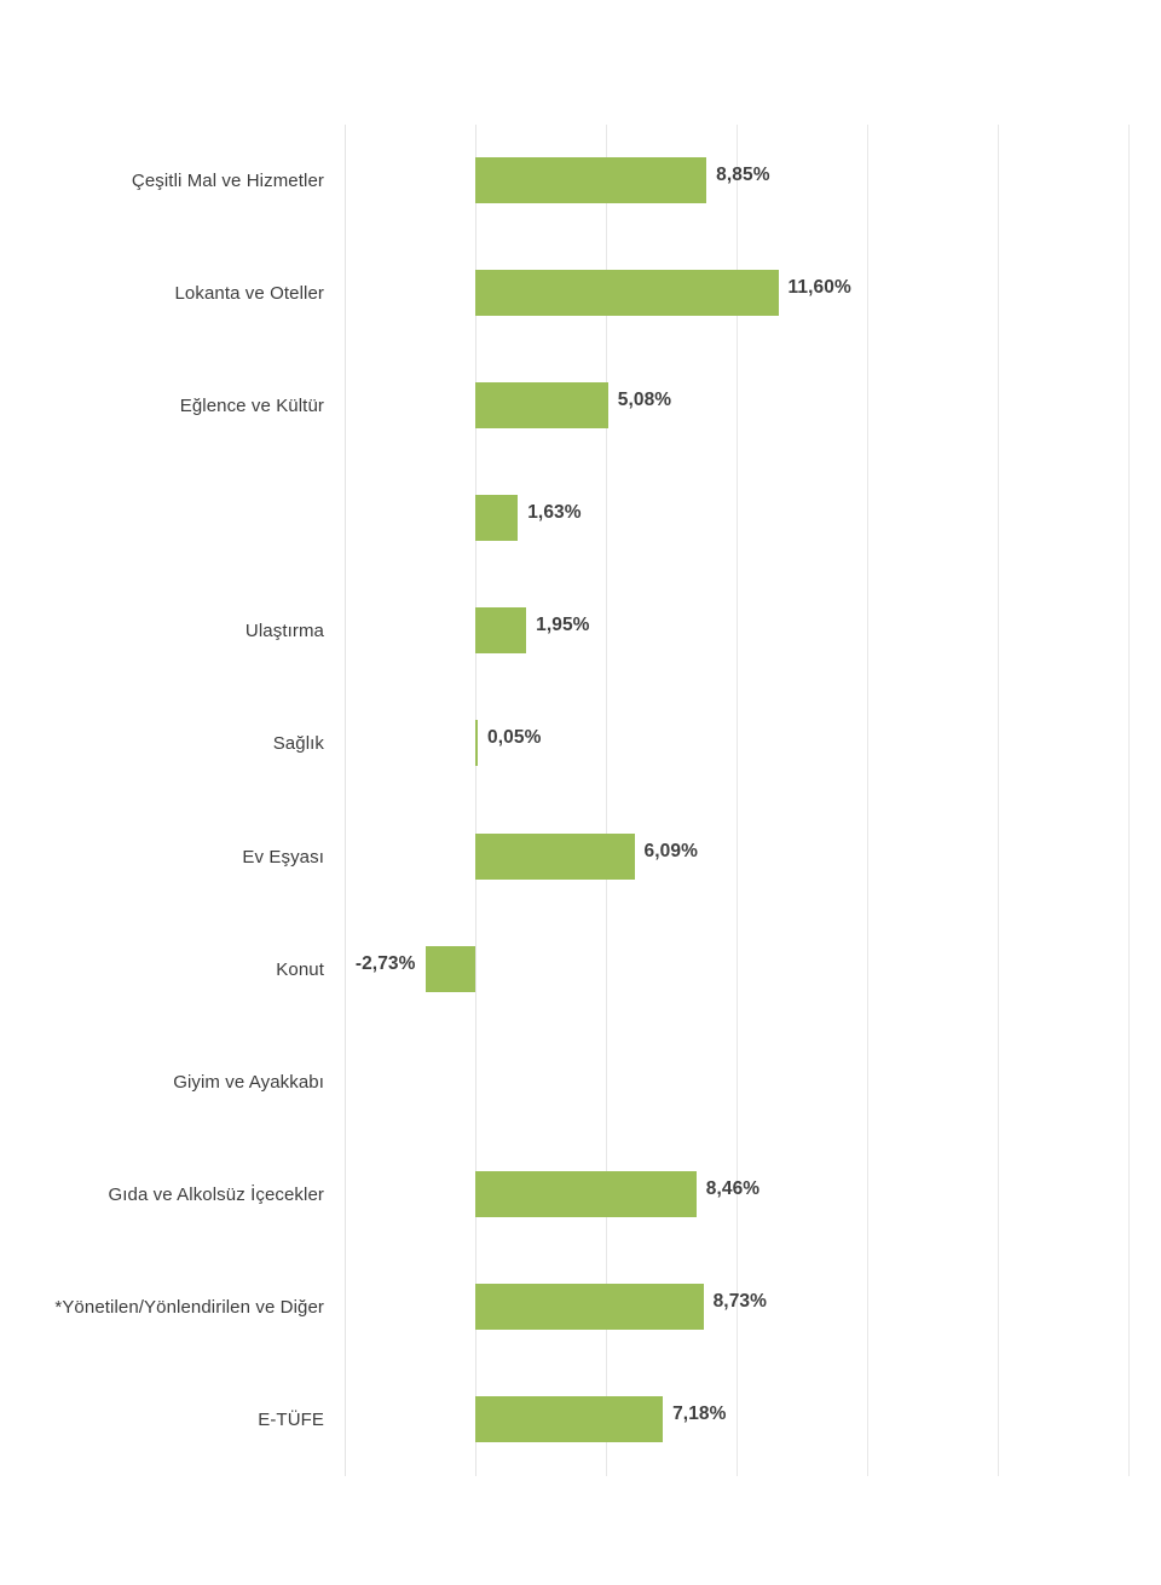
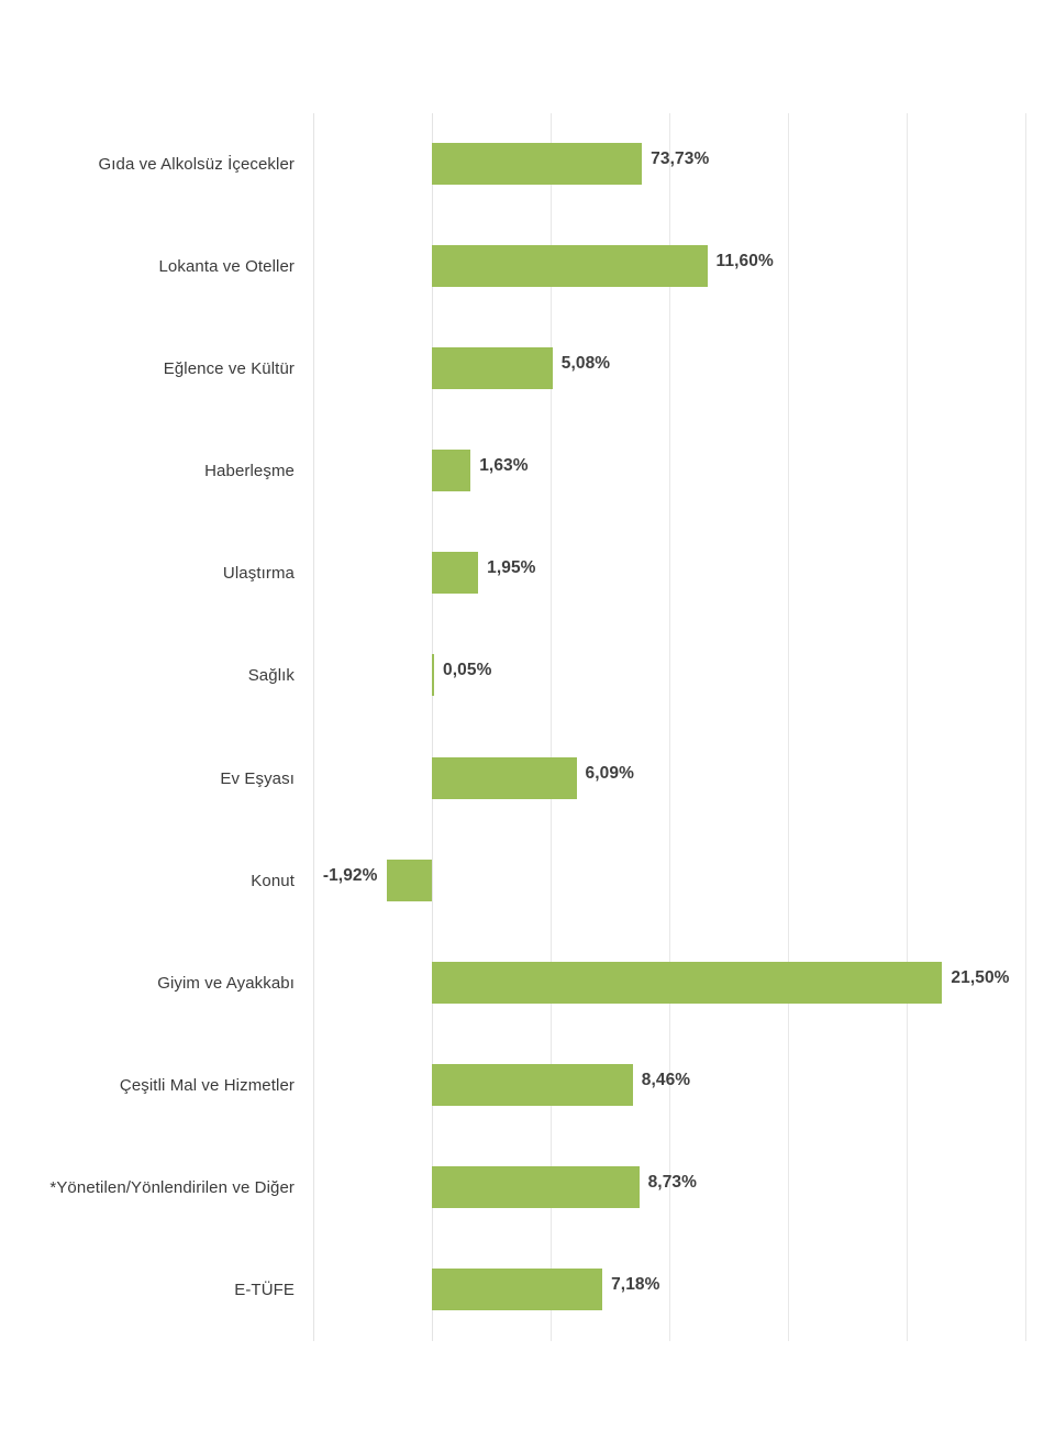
- Çeşitli Mal ve Hizmetler
+ Gıda ve Alkolsüz İçecekler
  Lokanta ve Oteller
  Eğlence ve Kültür
+ Haberleşme
  Ulaştırma
  Sağlık
  Ev Eşyası
  Konut
  Giyim ve Ayakkabı
- Gıda ve Alkolsüz İçecekler
+ Çeşitli Mal ve Hizmetler
  *Yönetilen/Yönlendirilen ve Diğer
  E-TÜFE
- 8,85%
+ 73,73%
  11,60%
  5,08%
  1,63%
  1,95%
  0,05%
  6,09%
- -2,73%
+ -1,92%
+ 21,50%
  8,46%
  8,73%
  7,18%
